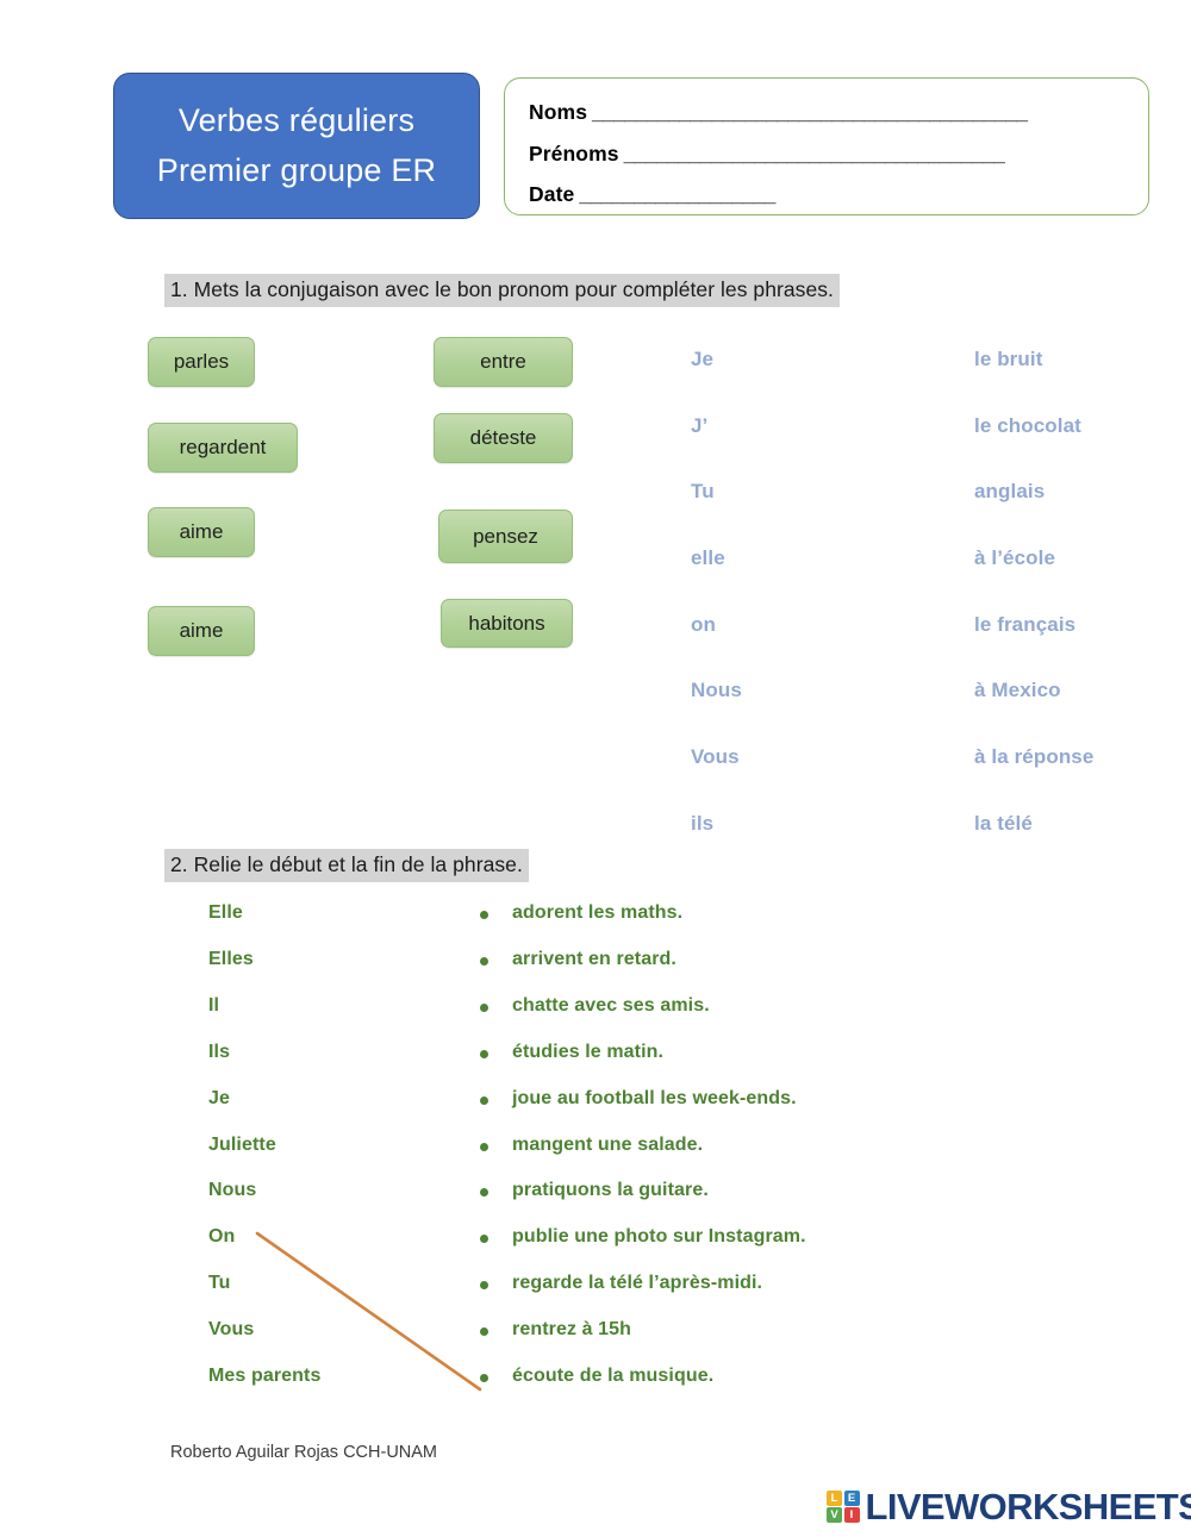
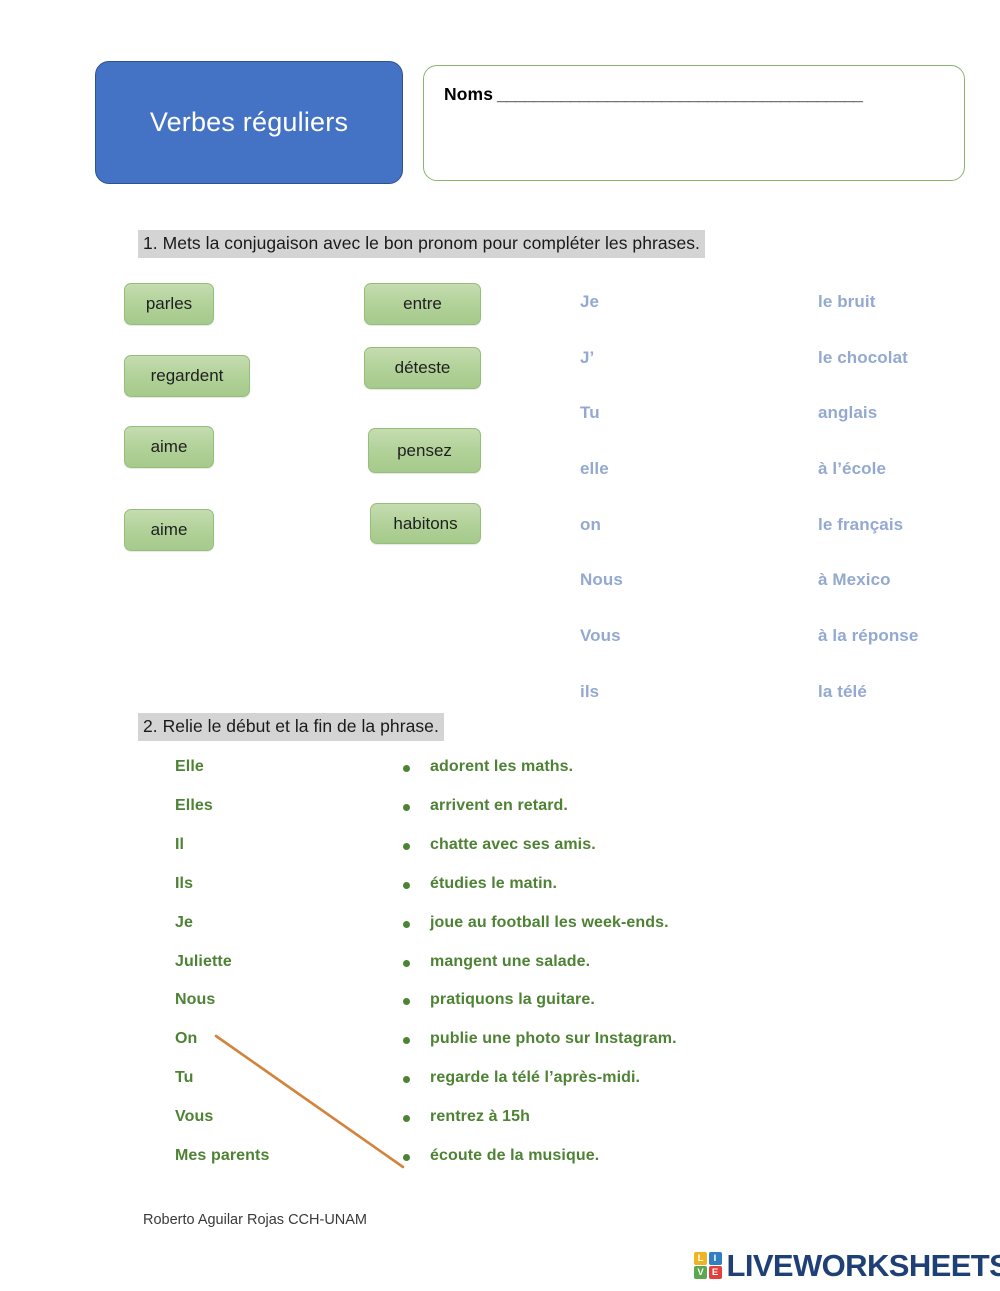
  Verbes réguliers
- Premier groupe ER
  Noms ________________________________________
- Prénoms ___________________________________
- Date __________________
  1. Mets la conjugaison avec le bon pronom pour compléter les phrases.
  parles
  regardent
  aime
  aime
  entre
  déteste
  pensez
  habitons
  Je
  J’
  Tu
  elle
  on
  Nous
  Vous
  ils
  le bruit
  le chocolat
  anglais
  à l’école
  le français
  à Mexico
  à la réponse
  la télé
  2. Relie le début et la fin de la phrase.
  Elle
  Elles
  Il
  Ils
  Je
  Juliette
  Nous
  On
  Tu
  Vous
  Mes parents
  adorent les maths.
  arrivent en retard.
  chatte avec ses amis.
  étudies le matin.
  joue au football les week-ends.
  mangent une salade.
  pratiquons la guitare.
  publie une photo sur Instagram.
  regarde la télé l’après-midi.
  rentrez à 15h
  écoute de la musique.
  Roberto Aguilar Rojas CCH-UNAM
  L
- E
+ I
  V
- I
+ E
  LIVEWORKSHEETS
